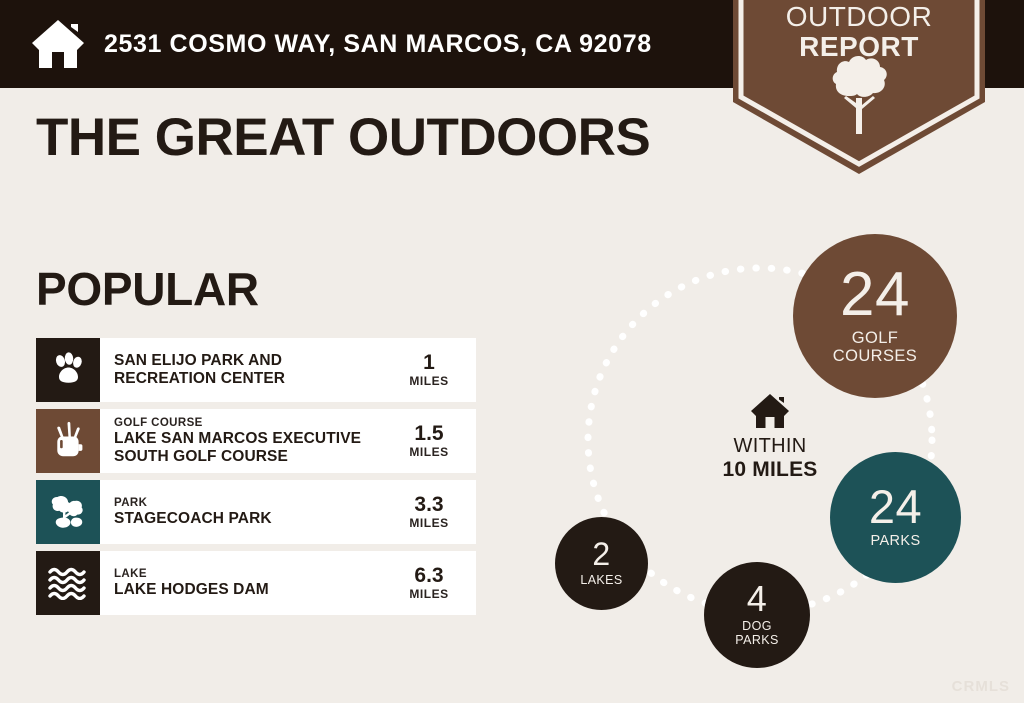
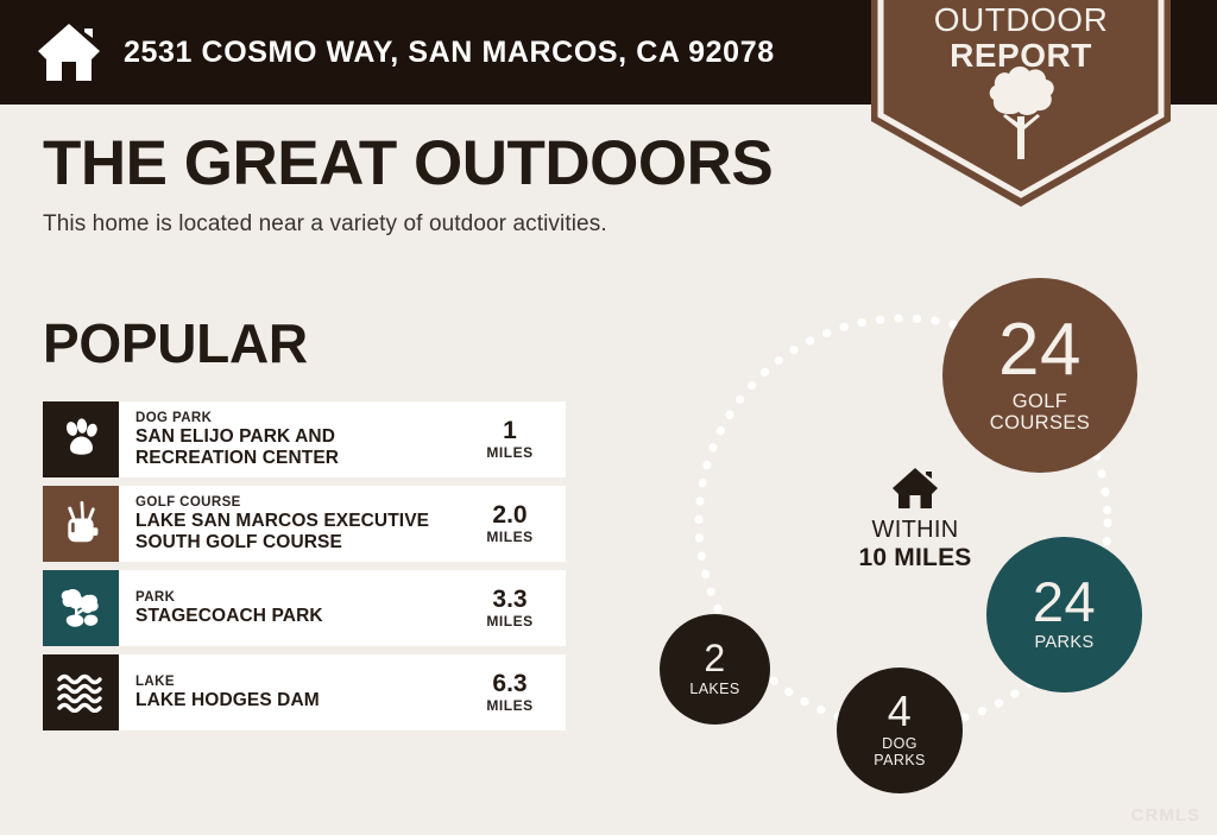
  2531 COSMO WAY, SAN MARCOS, CA 92078
  OUTDOOR
  REPORT
  THE GREAT OUTDOORS
+ This home is located near a variety of outdoor activities.
  POPULAR
+ DOG PARK
  SAN ELIJO PARK AND RECREATION CENTER
  1
  MILES
  GOLF COURSE
  LAKE SAN MARCOS EXECUTIVE SOUTH GOLF COURSE
- 1.5
+ 2.0
  MILES
  PARK
  STAGECOACH PARK
  3.3
  MILES
  LAKE
  LAKE HODGES DAM
  6.3
  MILES
  24
  GOLF
  COURSES
  24
  PARKS
  2
  LAKES
  4
  DOG
  PARKS
  WITHIN
  10 MILES
